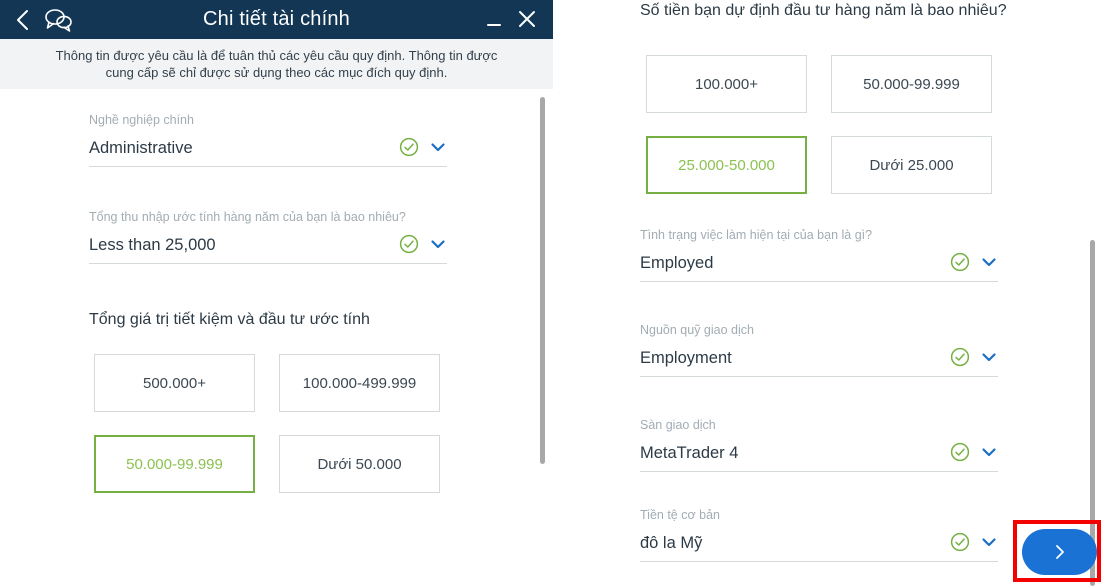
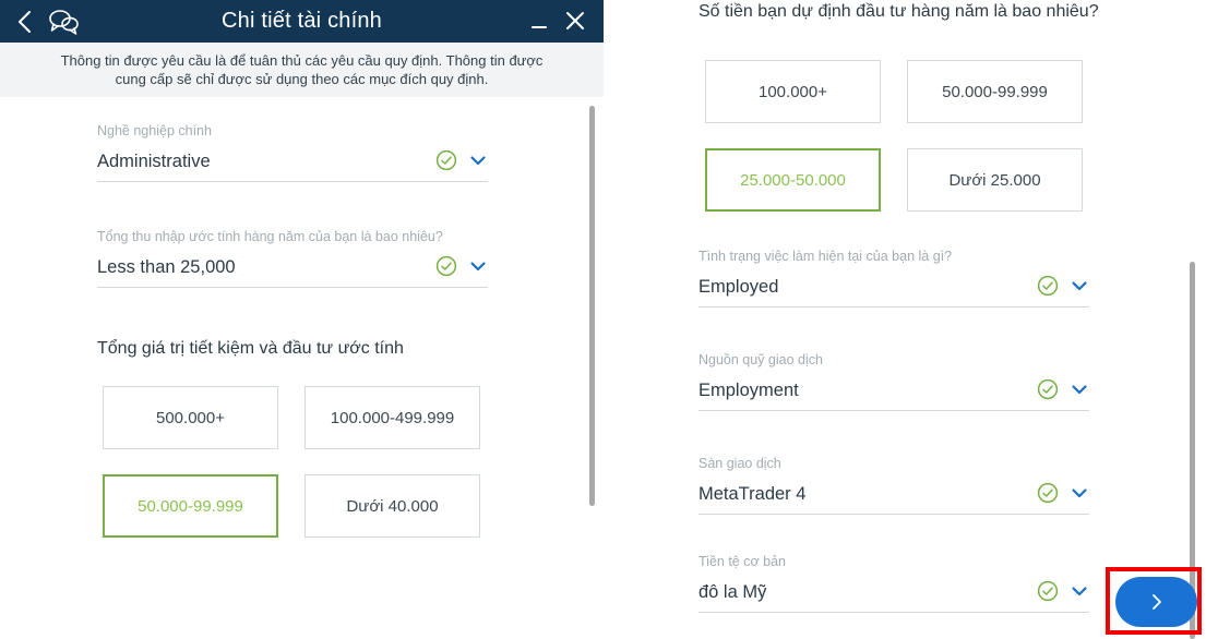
  Chi tiết tài chính
  Thông tin được yêu cầu là để tuân thủ các yêu cầu quy định. Thông tin được cung cấp sẽ chỉ được sử dụng theo các mục đích quy định.
  Nghề nghiệp chính
  Administrative
  Tổng thu nhập ước tính hàng năm của bạn là bao nhiêu?
  Less than 25,000
  Tổng giá trị tiết kiệm và đầu tư ước tính
  500.000+
  100.000-499.999
  50.000-99.999
- Dưới 50.000
+ Dưới 40.000
  Số tiền bạn dự định đầu tư hàng năm là bao nhiêu?
  100.000+
  50.000-99.999
  25.000-50.000
  Dưới 25.000
  Tình trạng việc làm hiện tại của bạn là gì?
  Employed
  Nguồn quỹ giao dịch
  Employment
  Sàn giao dịch
  MetaTrader 4
  Tiền tệ cơ bản
  đô la Mỹ
